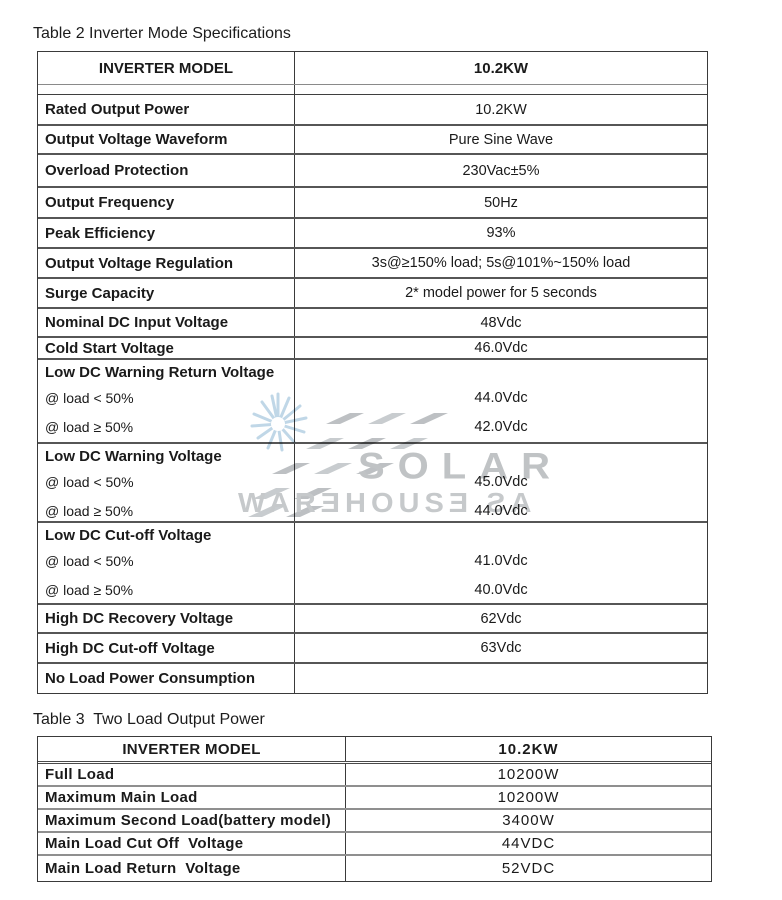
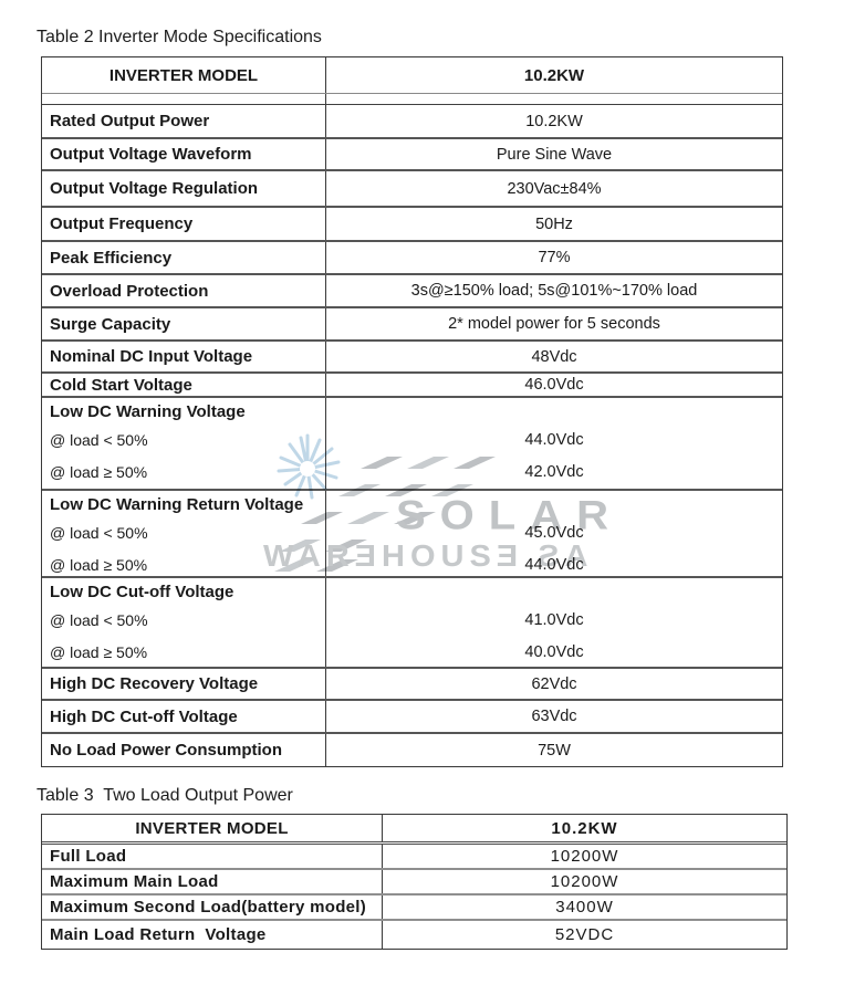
  SOLAR
  WARƎHOUSƎ ƧA
  Table 2 Inverter Mode Specifications
  INVERTER MODEL
  10.2KW
  Rated Output Power
  10.2KW
  Output Voltage Waveform
  Pure Sine Wave
- Overload Protection
+ Output Voltage Regulation
- 230Vac±5%
+ 230Vac±84%
  Output Frequency
  50Hz
  Peak Efficiency
- 93%
+ 77%
- Output Voltage Regulation
+ Overload Protection
- 3s@≥150% load; 5s@101%~150% load
+ 3s@≥150% load; 5s@101%~170% load
  Surge Capacity
  2* model power for 5 seconds
  Nominal DC Input Voltage
  48Vdc
  Cold Start Voltage
  46.0Vdc
- Low DC Warning Return Voltage
+ Low DC Warning Voltage
  @ load < 50%
  @ load ≥ 50%
  44.0Vdc
  42.0Vdc
- Low DC Warning Voltage
+ Low DC Warning Return Voltage
  @ load < 50%
  @ load ≥ 50%
  45.0Vdc
  44.0Vdc
  Low DC Cut-off Voltage
  @ load < 50%
  @ load ≥ 50%
  41.0Vdc
  40.0Vdc
  High DC Recovery Voltage
  62Vdc
  High DC Cut-off Voltage
  63Vdc
  No Load Power Consumption
+ 75W
  Table 3 Two Load Output Power
  INVERTER MODEL
  10.2KW
  Full Load
  10200W
  Maximum Main Load
  10200W
  Maximum Second Load(battery model)
  3400W
- Main Load Cut Off Voltage
- 44VDC
  Main Load Return Voltage
  52VDC
